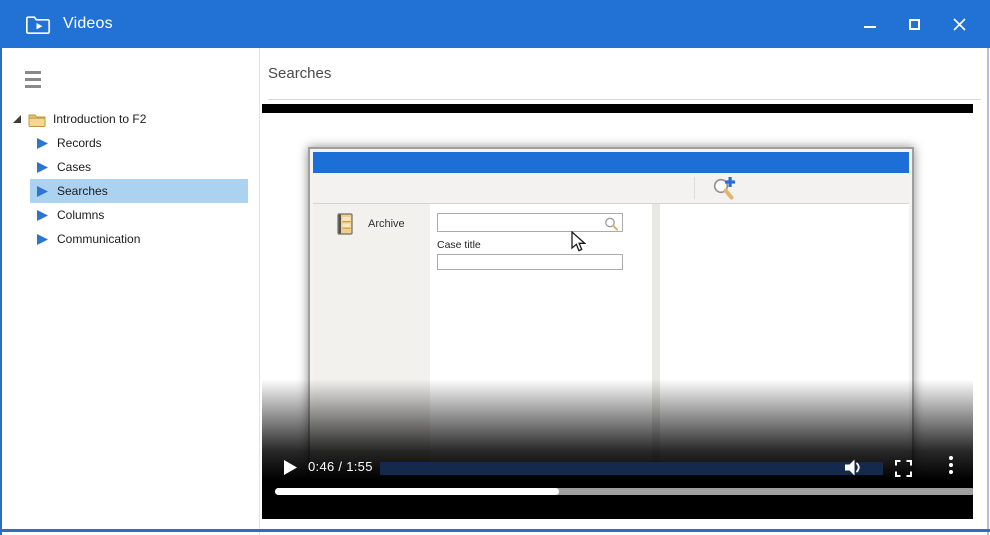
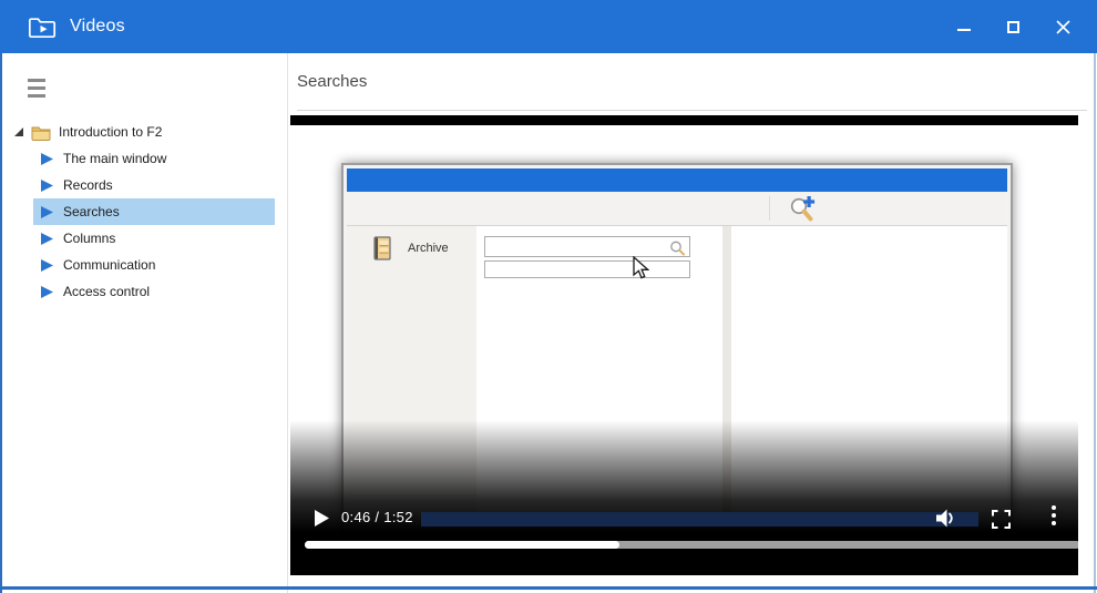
  Videos
  Introduction to F2
+ The main window
  Records
- Cases
  Searches
  Columns
  Communication
+ Access control
  Searches
  Archive
- Case title
- 0:46 / 1:55
+ 0:46 / 1:52
